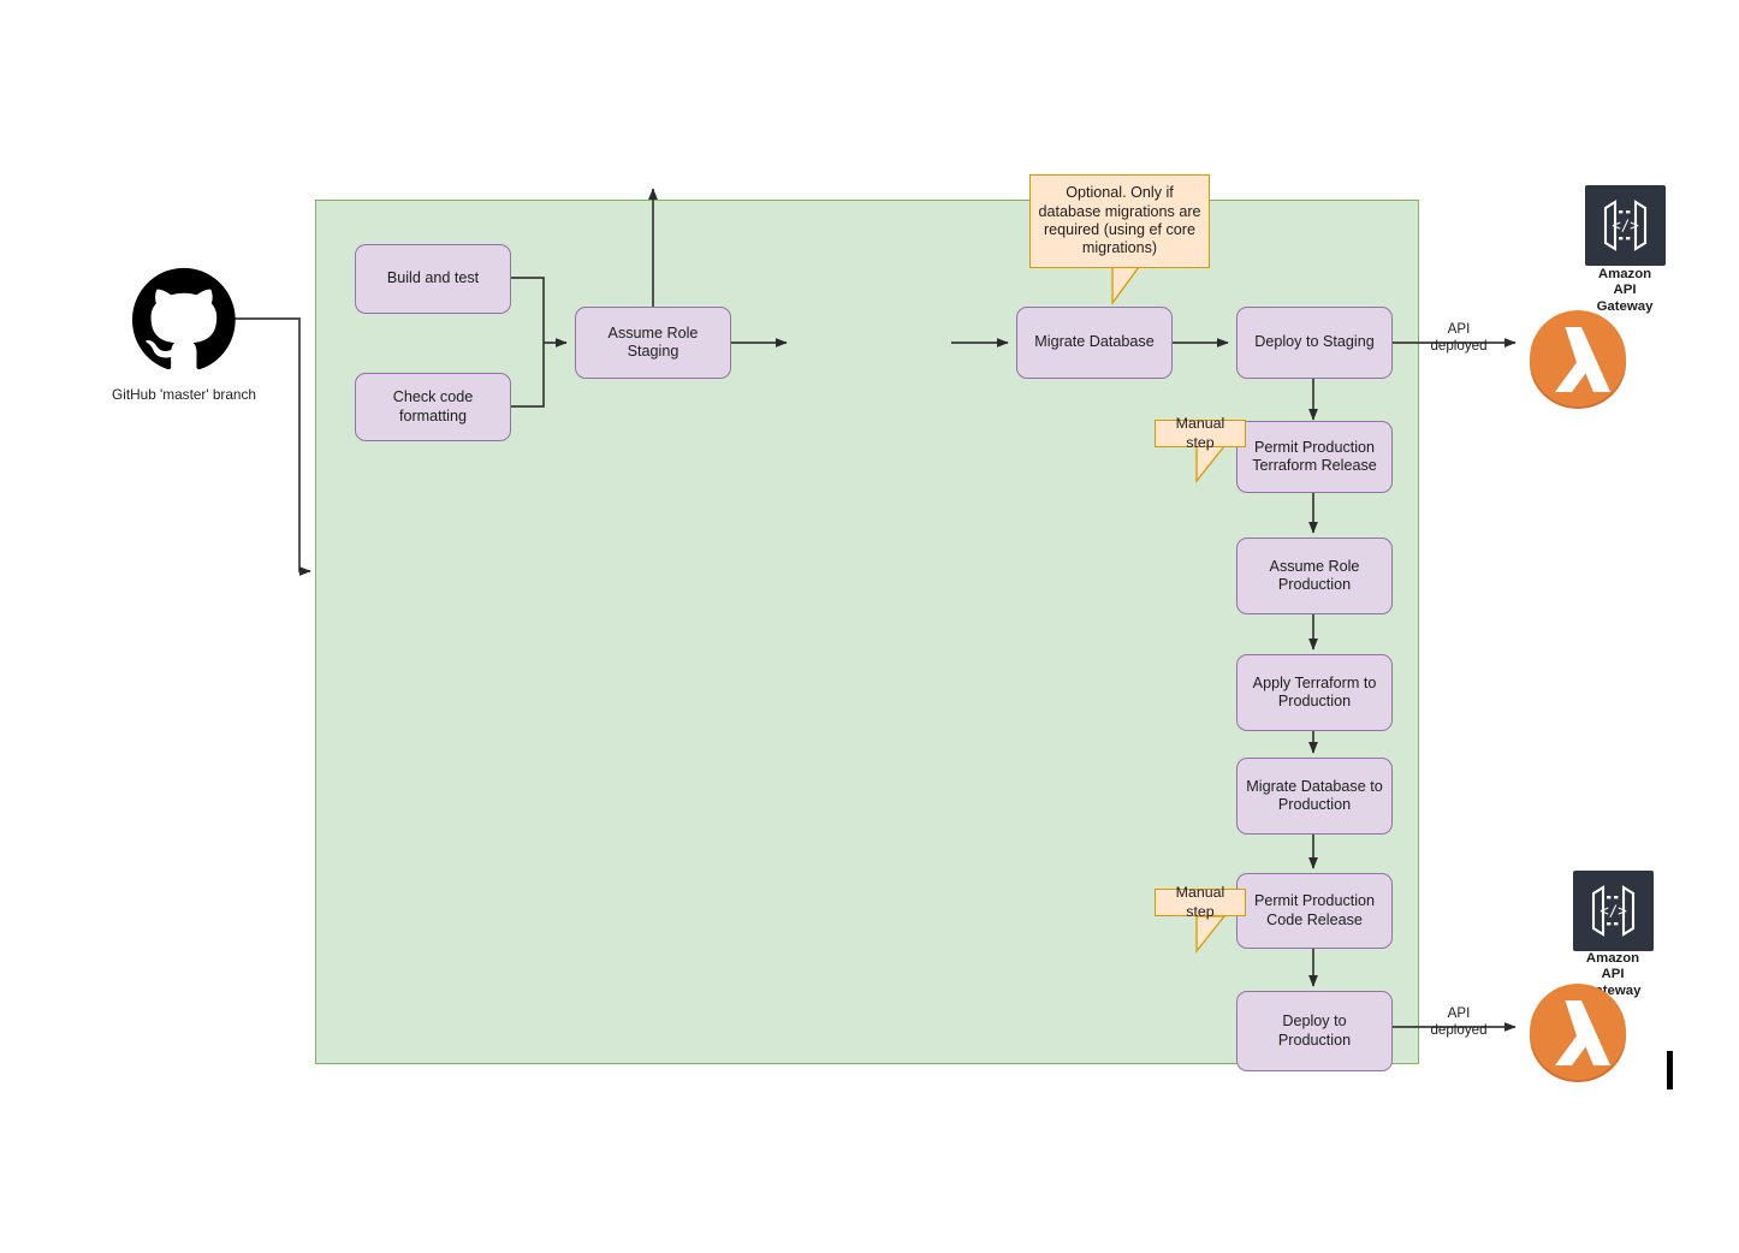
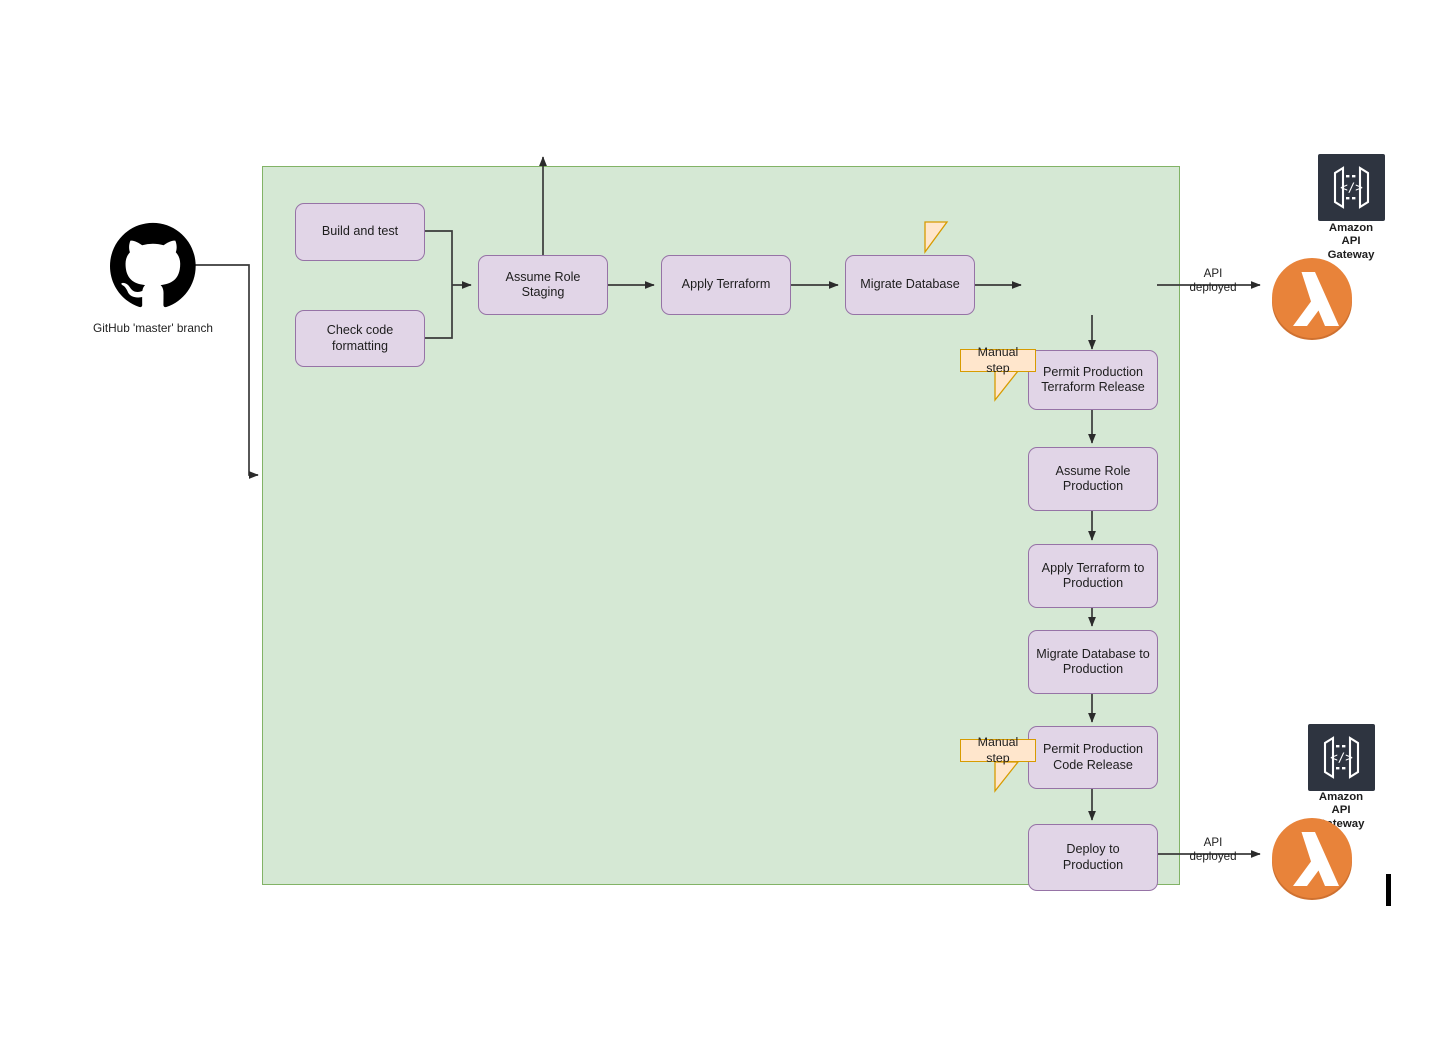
  GitHub 'master' branch
  Build and test
  Check code
  formatting
  Assume Role
  Staging
+ Apply Terraform
  Migrate Database
- Deploy to Staging
- Optional. Only if database migrations are required (using ef core migrations)
  Permit Production
  Terraform Release
  Manual step
  Assume Role
  Production
  Apply Terraform to
  Production
  Migrate Database to
  Production
  Permit Production
  Code Release
  Manual step
  Deploy to Production
  API
  deployed
  API
  deployed
  </>
  Amazon
  API
  Gateway
  </>
  Amazon
  API
  teway
